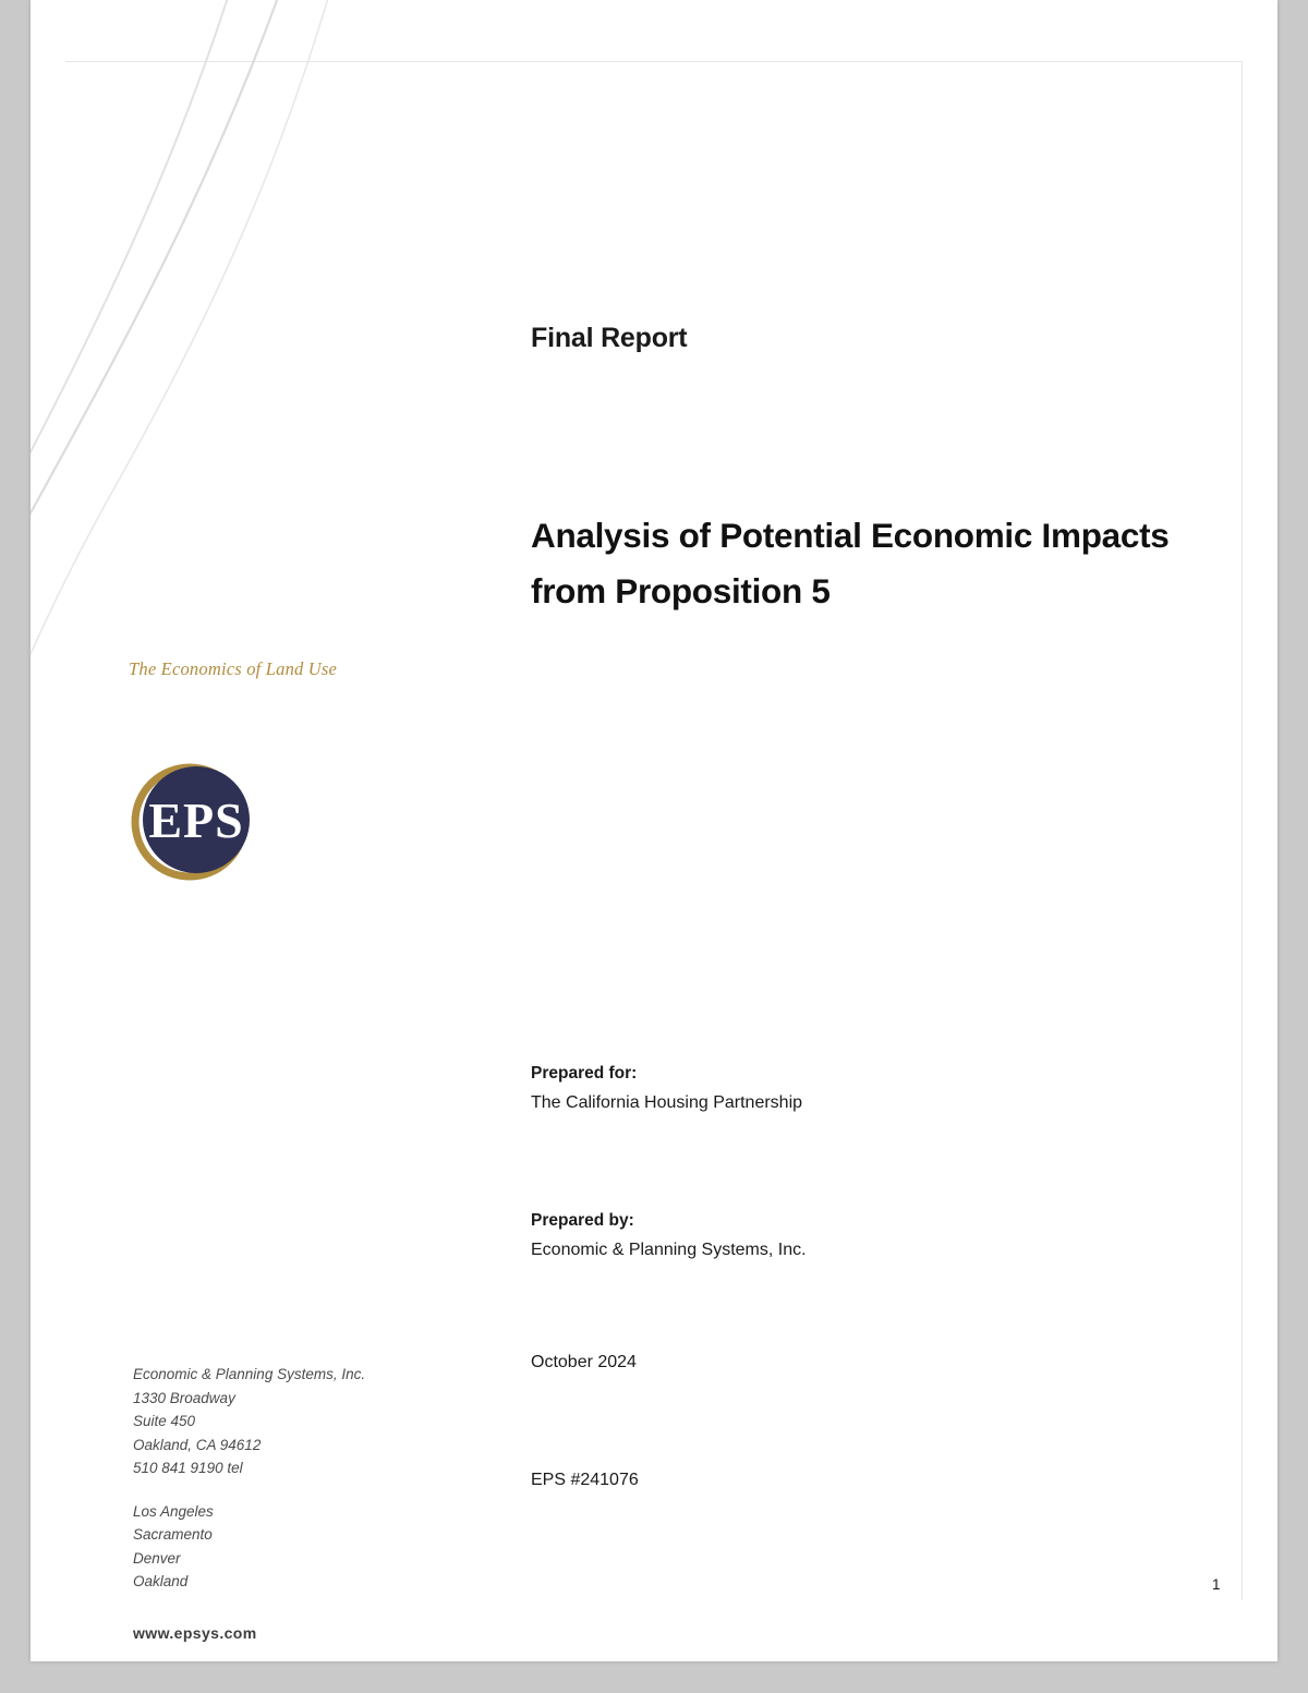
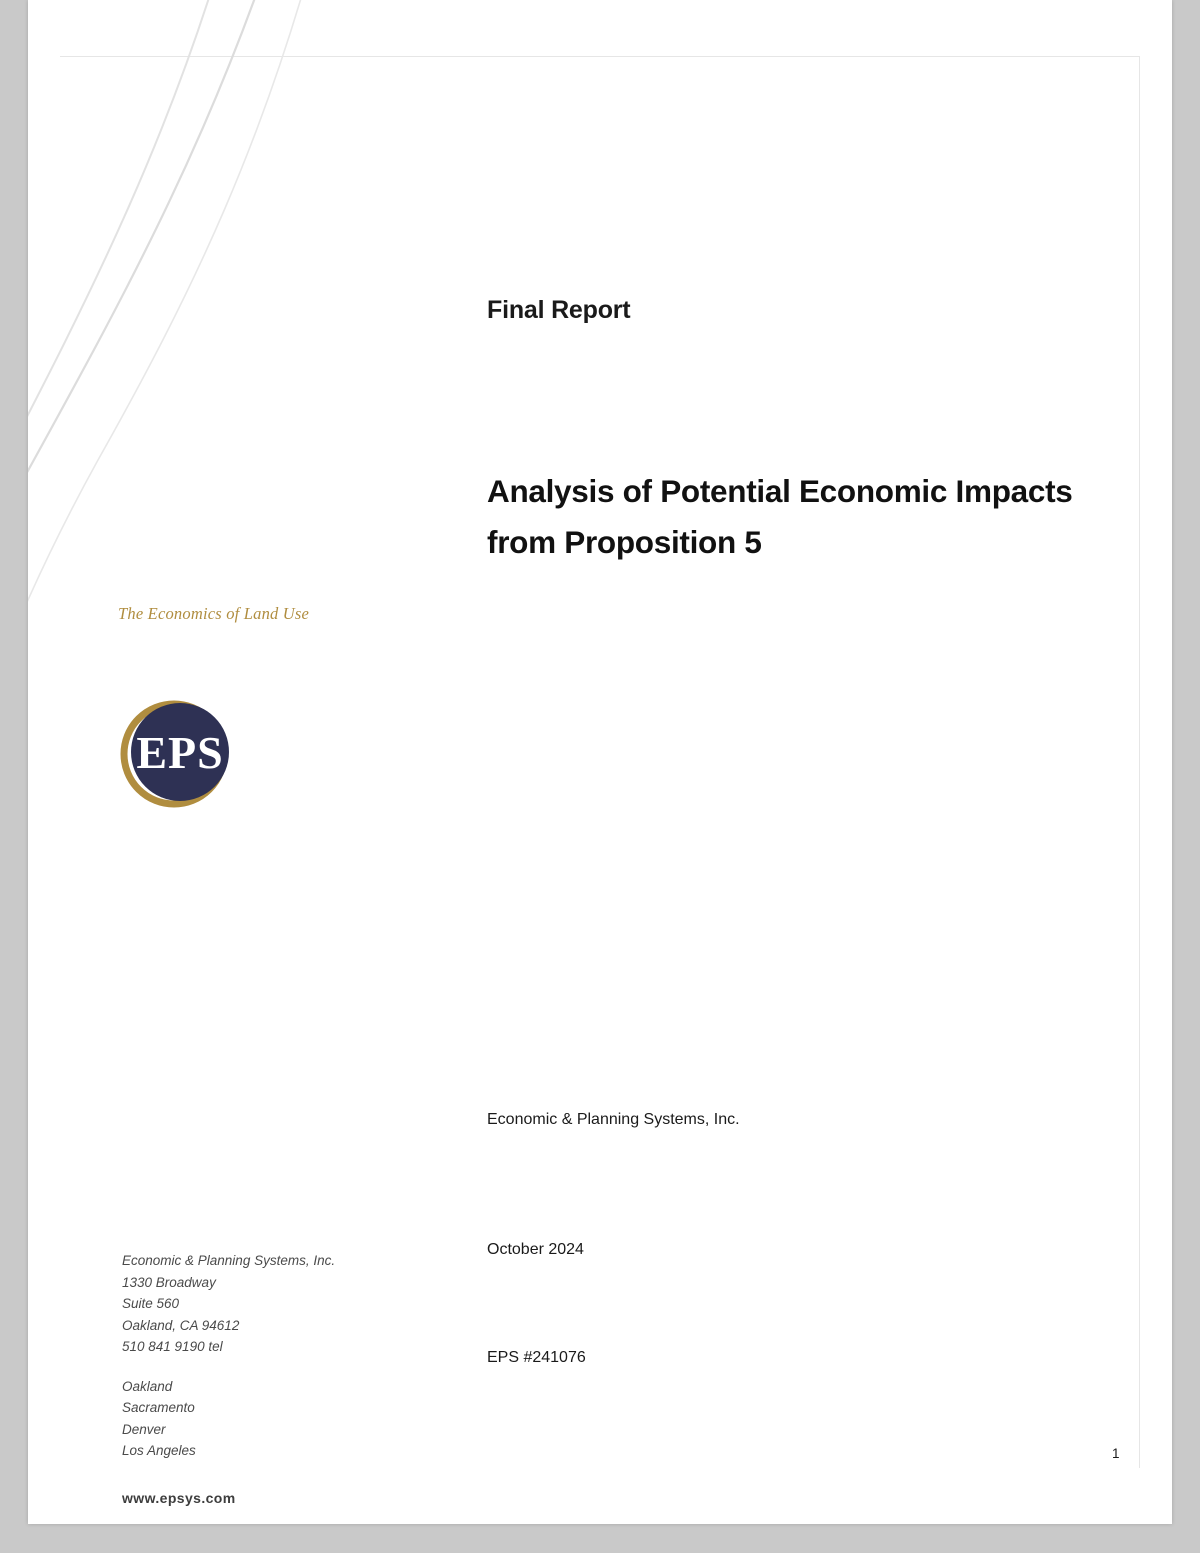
  The Economics of Land Use
  EPS
  Economic & Planning Systems, Inc.
  1330 Broadway
- Suite 450
+ Suite 560
  Oakland, CA 94612
- 510 841 9190 tel Los Angeles
+ 510 841 9190 tel Oakland
  Sacramento
  Denver
- Oakland
+ Los Angeles
  www.epsys.com
  Final Report
  Analysis of Potential Economic Impacts from Proposition 5
- Prepared for:
- The California Housing Partnership
- Prepared by:
  Economic & Planning Systems, Inc.
  October 2024
  EPS #241076
  1
